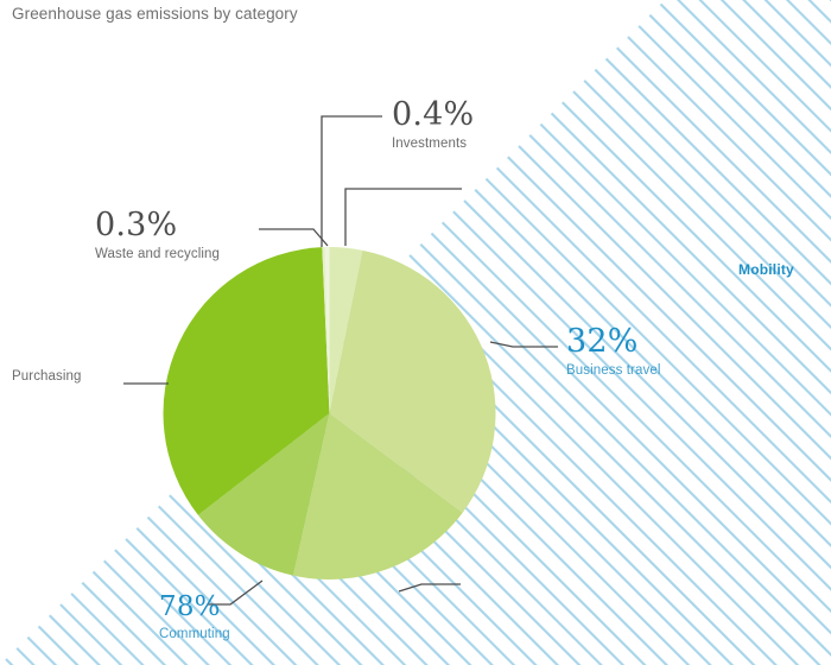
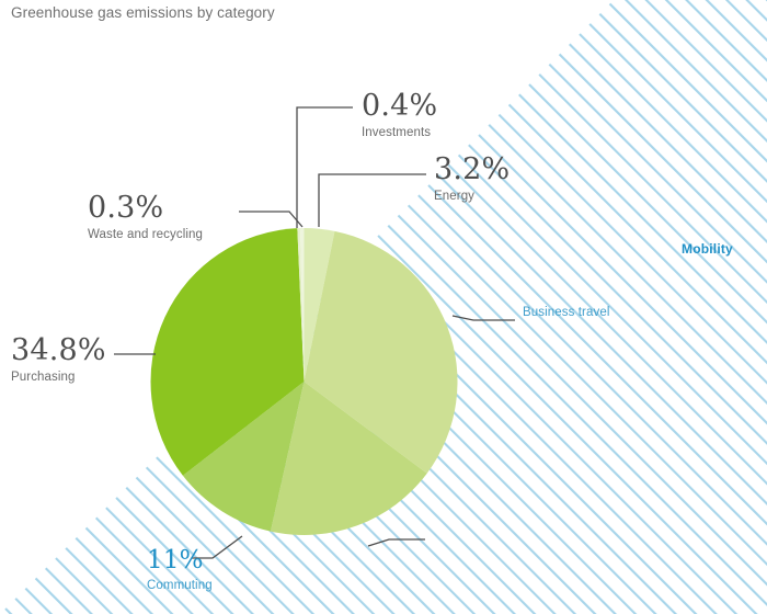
  Greenhouse gas emissions by category
  0.4%
  Investments
+ 3.2%
+ Energy
  0.3%
  Waste and recycling
+ 34.8%
  Purchasing
  Mobility
- 32%
  Business travel
- 78%
+ 11%
  Commuting
